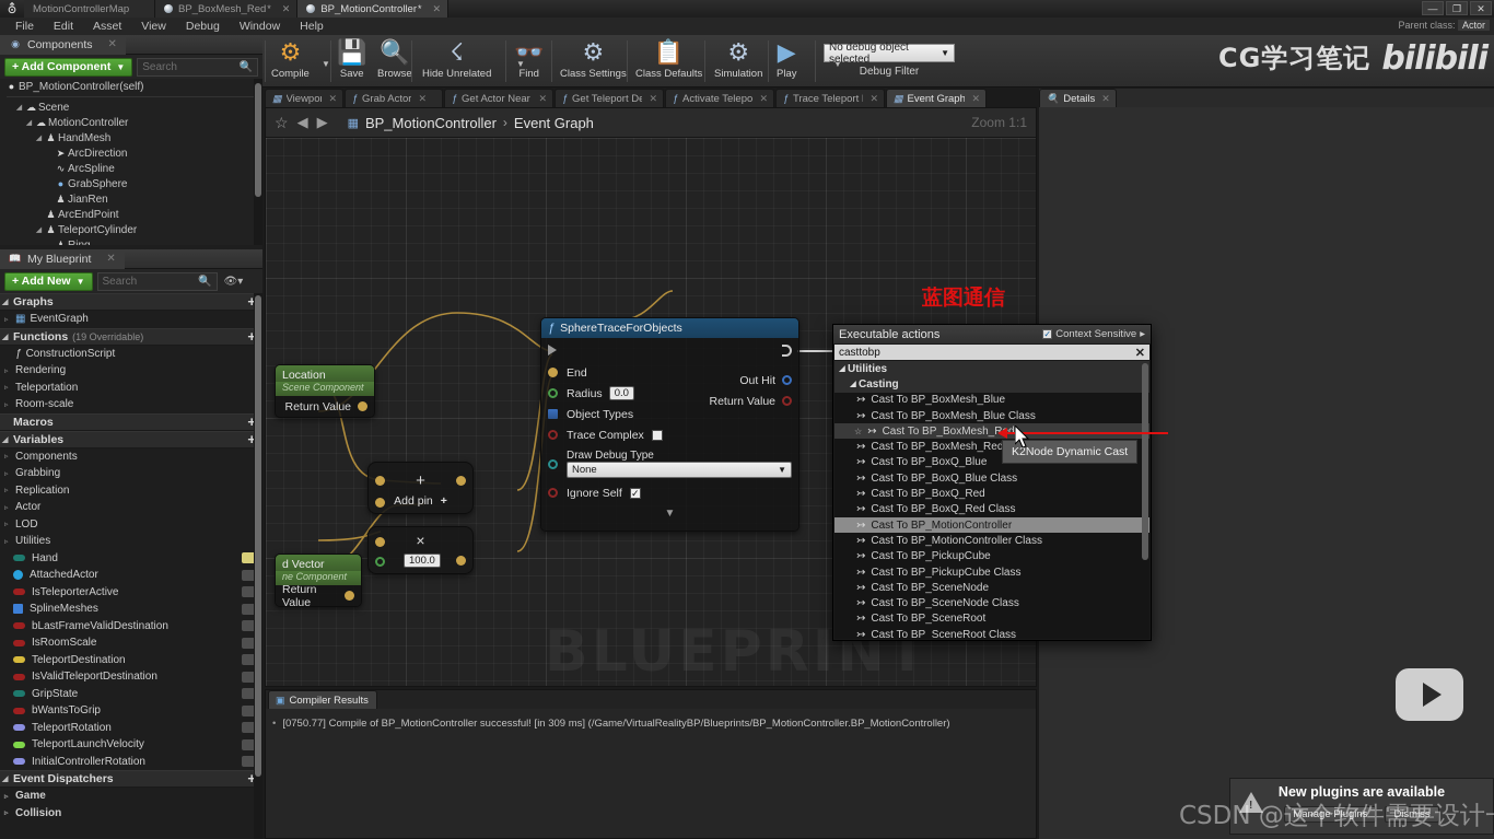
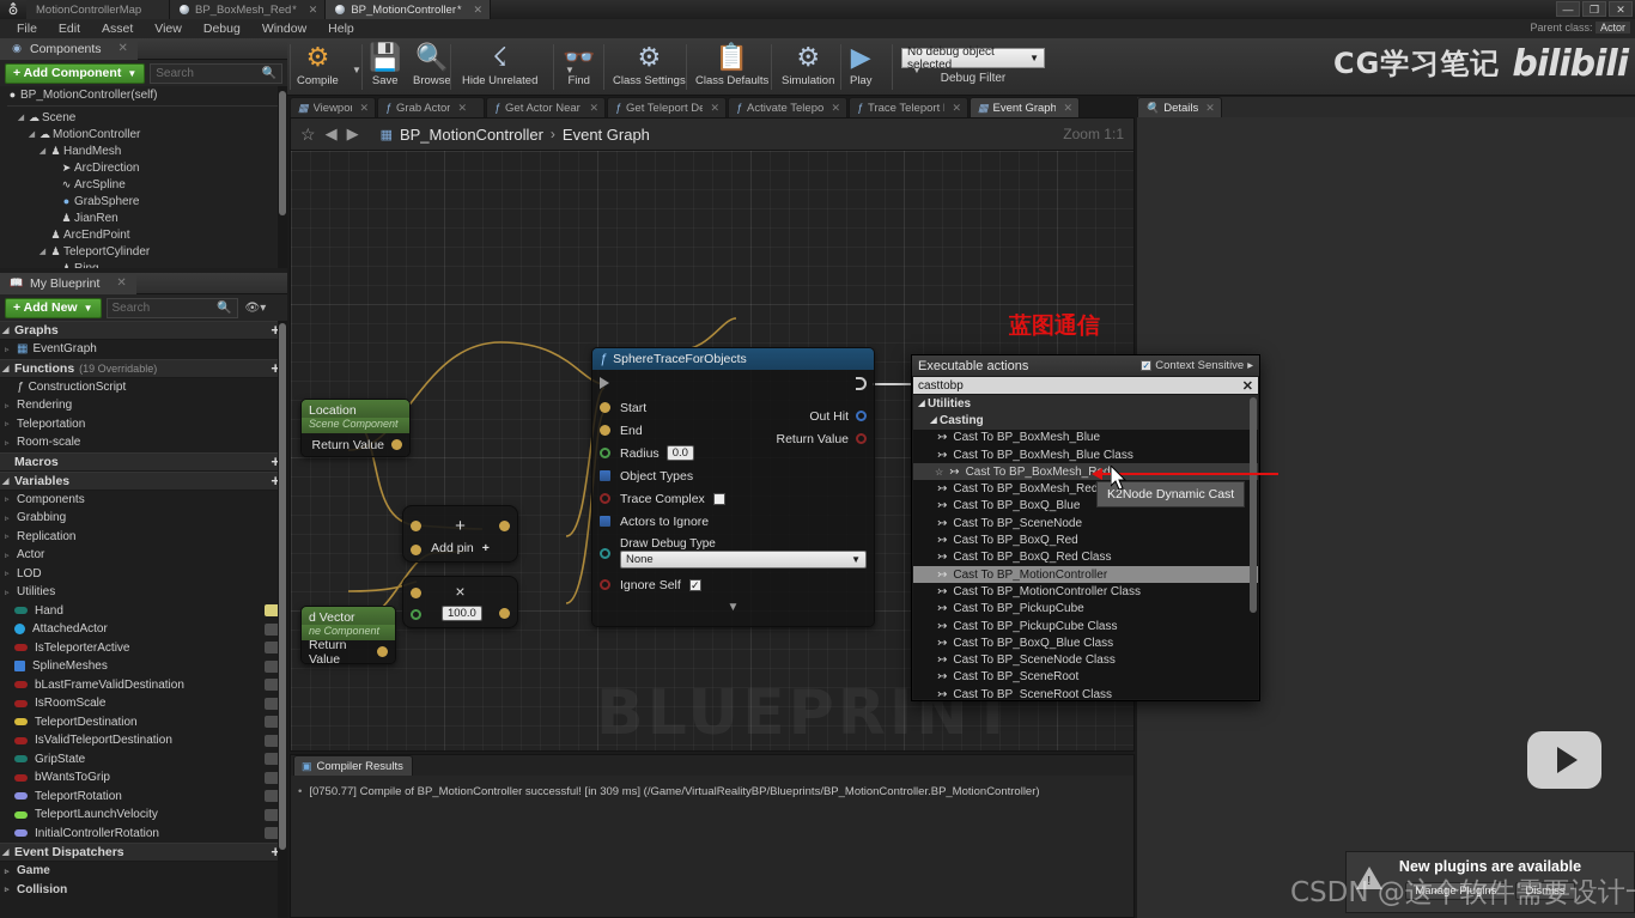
  ⛢
  MotionControllerMap
  BP_BoxMesh_Red
  *
  ✕
  BP_MotionController
  *
  ✕
  —
  ❐
  ✕
  File
  Edit
  Asset
  View
  Debug
  Window
  Help
  Parent class: Actor
  ◉
  Components
  ✕
  + Add Component
  ▼
  Search
  🔍
  ●
  BP_MotionController(self)
  ☁
  Scene
  ☁
  MotionController
  ♟
  HandMesh
  ➤
  ArcDirection
  ∿
  ArcSpline
  ●
  GrabSphere
  ♟
  JianRen
  ♟
  ArcEndPoint
  ♟
  TeleportCylinder
  ♟
  📖
  My Blueprint
  ✕
  + Add New
  ▼
  Search
  🔍
  👁▾
  Graphs
  +
  ▦
  EventGraph
  Functions
  (19 Overridable)
  +
  ƒ
  ConstructionScript
  Rendering
  Teleportation
  Room-scale
  Macros
  +
  Variables
  +
  Components
  Grabbing
  Replication
  Actor
  LOD
  Utilities
  Hand
  AttachedActor
  IsTeleporterActive
  SplineMeshes
  bLastFrameValidDestination
  IsRoomScale
  TeleportDestination
  IsValidTeleportDestination
  GripState
  bWantsToGrip
  TeleportRotation
  TeleportLaunchVelocity
  InitialControllerRotation
  Event Dispatchers
  +
  Game
  Collision
  ⚙
  Compile
  ▼
  💾
  Save
  🔍
  Browse
  ☇
  Hide Unrelated
  ▼
  👓
  Find
  ⚙
  Class Settings
  📋
  Class Defaults
  ⚙
  Simulation
  ▶
  Play
  ▼
  No debug object selected
  ▼
  Debug Filter
  CG学习笔记
  bilibili
  ▦
  Viewpor
  ✕
  ƒ
  Grab Actor
  ✕
  ƒ
  Get Actor Near
  ✕
  ƒ
  Get Teleport De
  ✕
  ƒ
  Activate Telepo
  ✕
  ƒ
  Trace Teleport
  ✕
  ▦
  Event Graph
  ✕
  🔍
  Details
  ✕
  ☆
  ◀
  ▶
  ▦
  BP_MotionController
  ›
  Event Graph
  Zoom 1:1
  BLUEPRINT
  蓝图通信
  Location
  Scene Component
  Return Value
  d Vector
  ne Component
  Return Value
  +
  Add pin +
  ×
  100.0
  ƒ
  SphereTraceForObjects
+ Start
  End
  Radius
  0.0
  Object Types
  Trace Complex
+ Actors to Ignore
  Draw Debug Type
  None
  ▼
  Ignore Self
  ✓
  ▼
  Out Hit
  Return Value
  Executable actions
  ✓
  Context Sensitive
  ▸
  casttobp
  ✕
  Utilities
  Casting
  ↣
  Cast To BP_BoxMesh_Blue
  ↣
  Cast To BP_BoxMesh_Blue Class
  ☆
  ↣
  Cast To BP_BoxMesh_
  ↣
  Cast To BP_BoxMesh_Red
  ↣
  Cast To BP_BoxQ_Blue
  ↣
- Cast To BP_BoxQ_Blue Class
+ Cast To BP_SceneNode
  ↣
  Cast To BP_BoxQ_Red
  ↣
  Cast To BP_BoxQ_Red Class
  ↣
  Cast To BP_MotionController
  ↣
  Cast To BP_MotionController Class
  ↣
  Cast To BP_PickupCube
  ↣
  Cast To BP_PickupCube Class
  ↣
- Cast To BP_SceneNode
+ Cast To BP_BoxQ_Blue Class
  ↣
  Cast To BP_SceneNode Class
  ↣
  Cast To BP_SceneRoot
  ↣
  Cast To BP_SceneRoot Class
  K2Node Dynamic Cast
  ▣
  Compiler Results
  •
  [0750.77] Compile of BP_MotionController successful! [in 309 ms] (/Game/VirtualRealityBP/Blueprints/BP_MotionController.BP_MotionController)
  New plugins are available
  Manage Plugins
  Dismiss
  CSDN @这个软件需要设计
